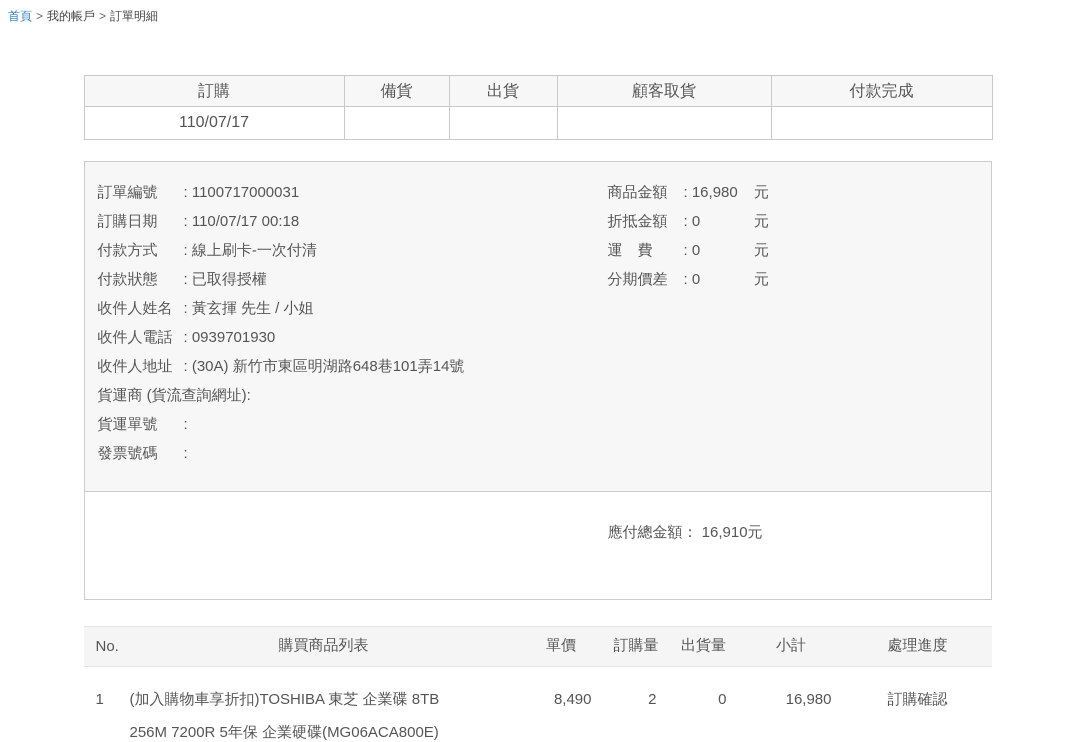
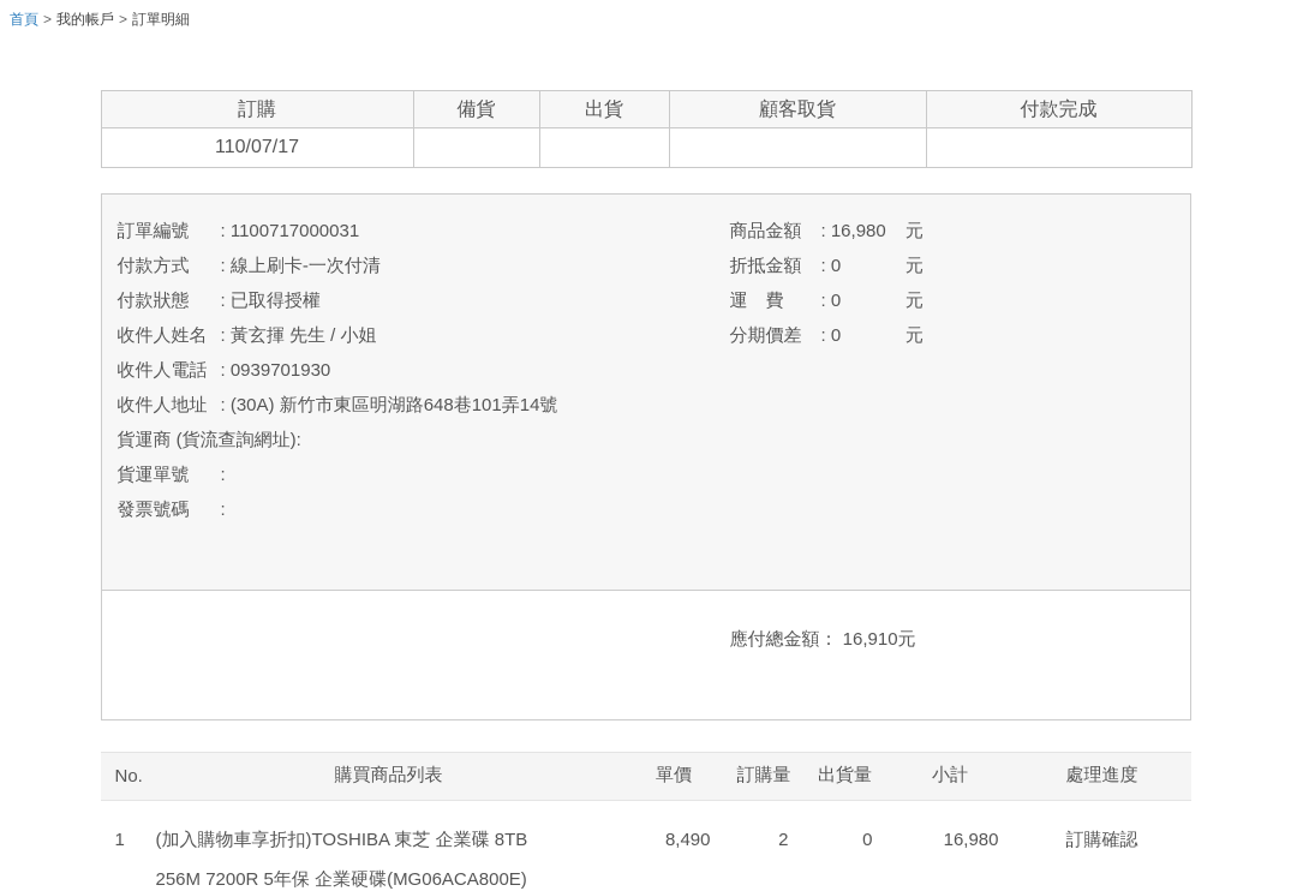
  首頁 > 我的帳戶 > 訂單明細
  訂購	備貨	出貨	顧客取貨	付款完成
  110/07/17
  訂單編號 : 1100717000031
- 訂購日期 : 110/07/17 00:18
  付款方式 : 線上刷卡-一次付清
  付款狀態 : 已取得授權
  收件人姓名 : 黃玄揮 先生 / 小姐
  收件人電話 : 0939701930
  收件人地址 : (30A) 新竹市東區明湖路648巷101弄14號
  貨運商 (貨流查詢網址):
  貨運單號 :
  發票號碼 :
  商品金額 : 16,980 元
  折抵金額 : 0 元
  運 費 : 0 元
  分期價差 : 0 元
  應付總金額： 16,910元
  No.	購買商品列表	單價	訂購量	出貨量	小計	處理進度
  1	(加入購物車享折扣)TOSHIBA 東芝 企業碟 8TB 256M 7200R 5年保 企業硬碟(MG06ACA800E)	8,490	2	0	16,980	訂購確認
